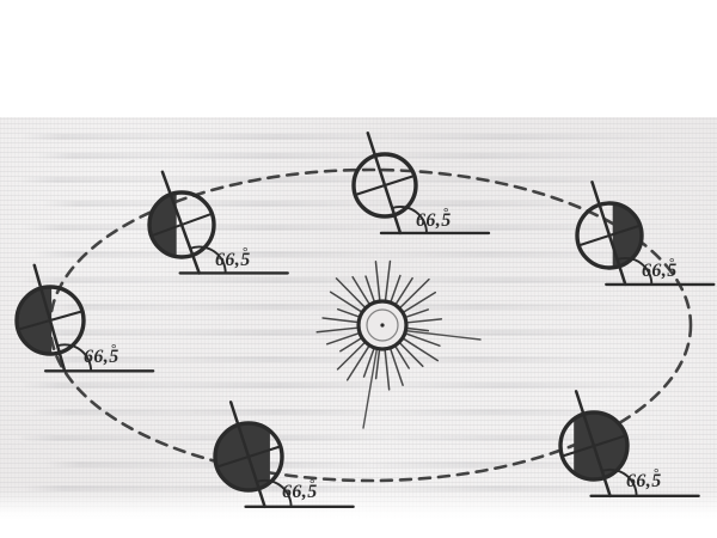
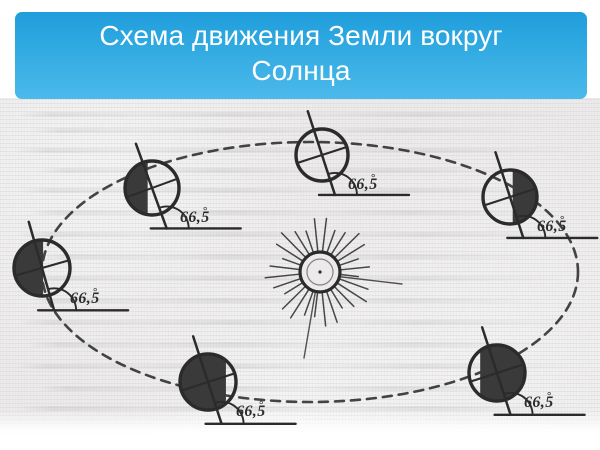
  66,5
  °
  66,5
  °
  66,5
  °
  66,5
  °
  66,5
  °
  66,5
  °
+ Схема движения Земли вокруг
+ Солнца
